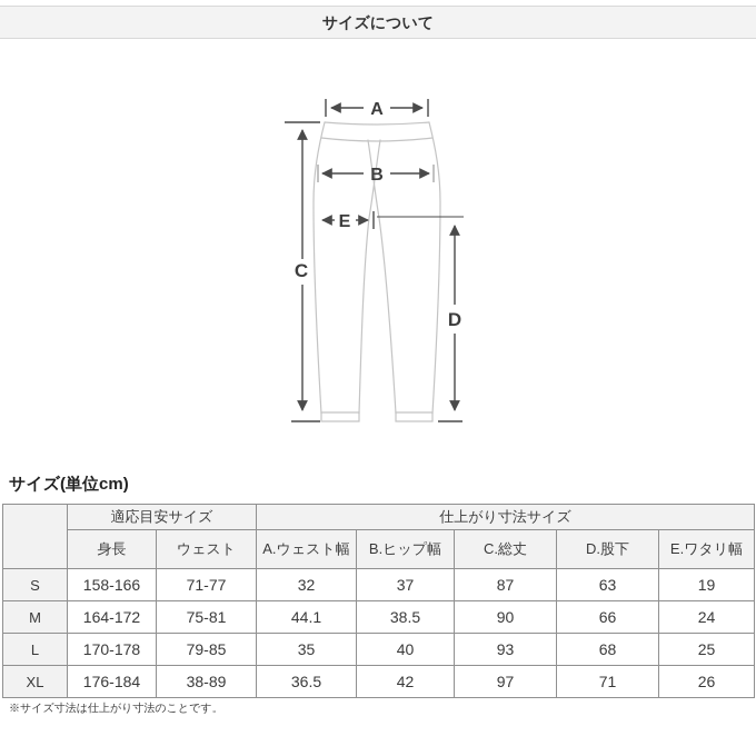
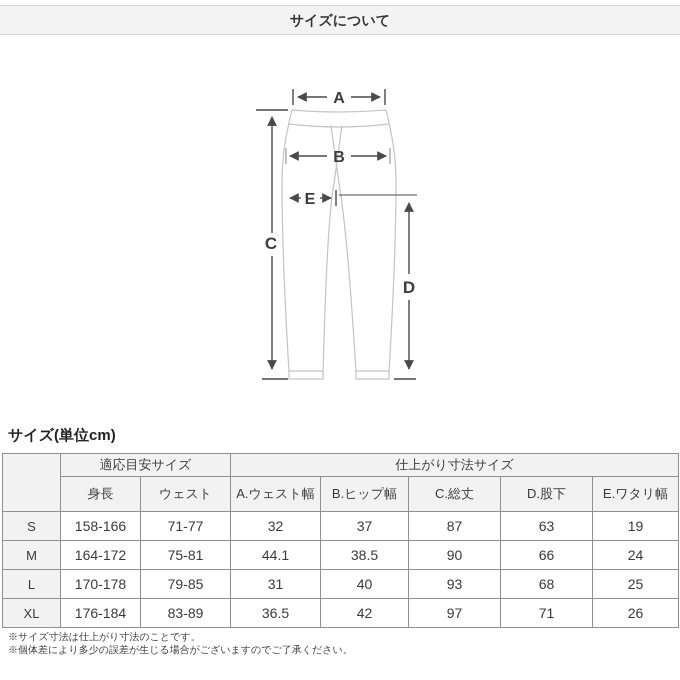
  サイズについて
  A
  B
  E
  C
  D
  サイズ(単位cm)
  	適応目安サイズ	仕上がり寸法サイズ
  身長	ウェスト	A.ウェスト幅	B.ヒップ幅	C.総丈	D.股下	E.ワタリ幅
  S	158-166	71-77	32	37	87	63	19
  M	164-172	75-81	44.1	38.5	90	66	24
- L	170-178	79-85	35	40	93	68	25
+ L	170-178	79-85	31	40	93	68	25
- XL	176-184	38-89	36.5	42	97	71	26
+ XL	176-184	83-89	36.5	42	97	71	26
  ※サイズ寸法は仕上がり寸法のことです。
+ ※個体差により多少の誤差が生じる場合がございますのでご了承ください。
